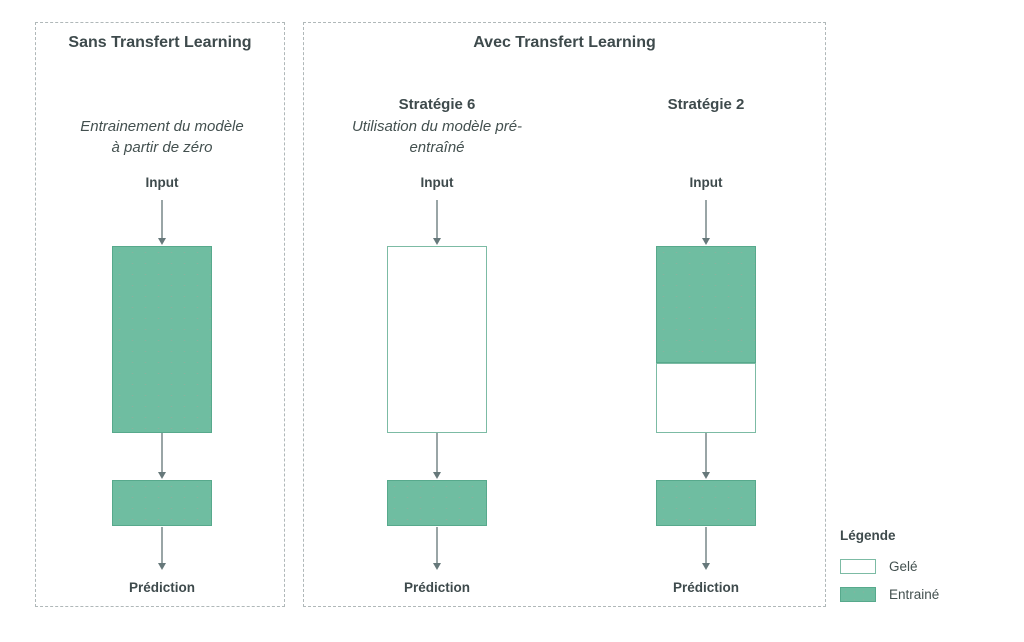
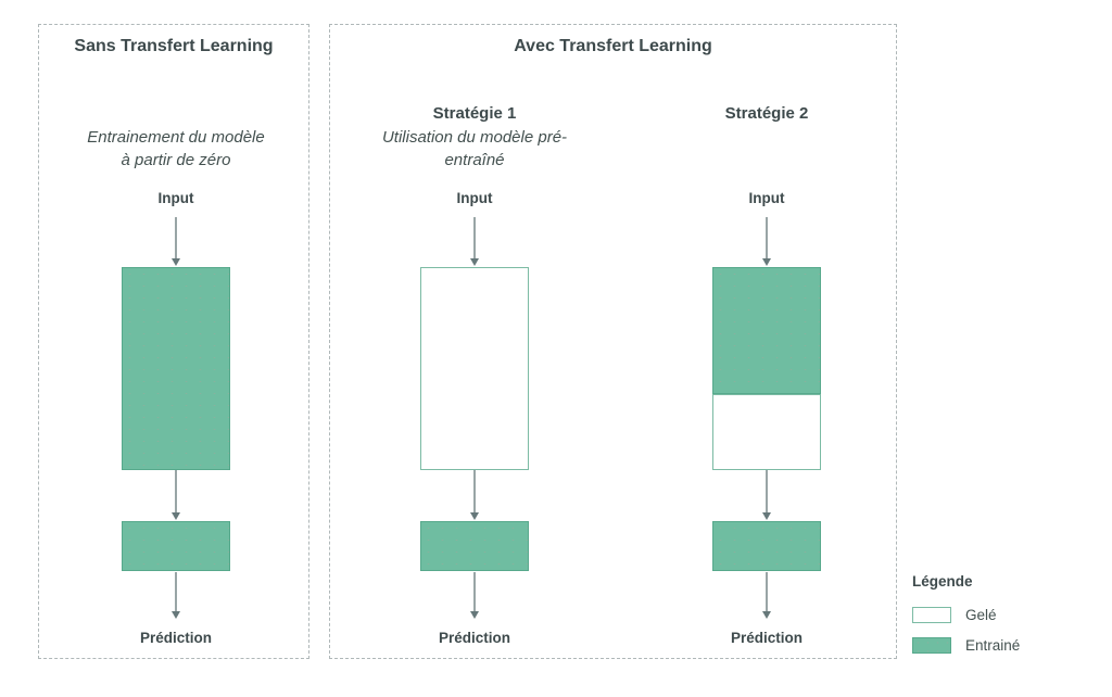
  Sans Transfert Learning
  Avec Transfert Learning
  Entrainement du modèle
  à partir de zéro
  Input
  Prédiction
- Stratégie 6
+ Stratégie 1
  Utilisation du modèle pré-
  entraîné
  Input
  Prédiction
  Stratégie 2
  Input
  Prédiction
  Légende
  Gelé
  Entrainé
